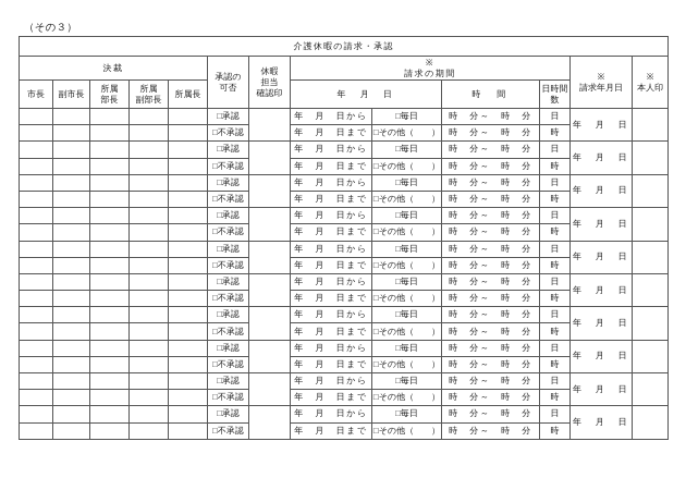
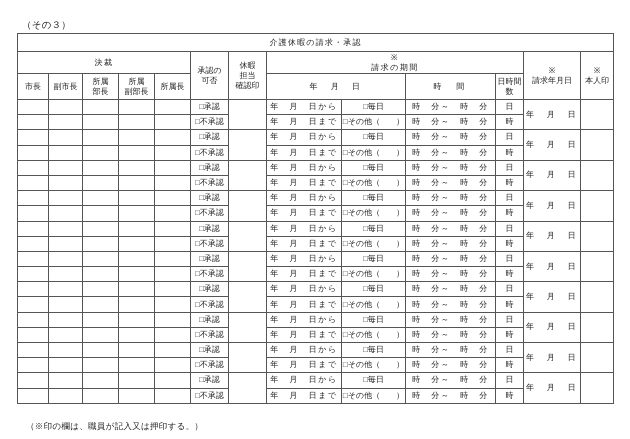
  （その３）
  介護休暇の請求・承認
  決裁	承認の 可否	休暇 担当 確認印	※ 請求の期間	※ 請求年月日	※ 本人印
  市長	副市長	所属 部長	所属 副部長	所属長	年 月 日	時 間	日時間数
  					□承認		年 月 日から	□毎日	時 分～ 時 分	日	年 月 日
  					□不承認	年 月 日まで	□その他（ ）	時 分～ 時 分	時
  					□承認		年 月 日から	□毎日	時 分～ 時 分	日	年 月 日
  					□不承認	年 月 日まで	□その他（ ）	時 分～ 時 分	時
  					□承認		年 月 日から	□毎日	時 分～ 時 分	日	年 月 日
  					□不承認	年 月 日まで	□その他（ ）	時 分～ 時 分	時
  					□承認		年 月 日から	□毎日	時 分～ 時 分	日	年 月 日
  					□不承認	年 月 日まで	□その他（ ）	時 分～ 時 分	時
  					□承認		年 月 日から	□毎日	時 分～ 時 分	日	年 月 日
  					□不承認	年 月 日まで	□その他（ ）	時 分～ 時 分	時
  					□承認		年 月 日から	□毎日	時 分～ 時 分	日	年 月 日
  					□不承認	年 月 日まで	□その他（ ）	時 分～ 時 分	時
  					□承認		年 月 日から	□毎日	時 分～ 時 分	日	年 月 日
  					□不承認	年 月 日まで	□その他（ ）	時 分～ 時 分	時
  					□承認		年 月 日から	□毎日	時 分～ 時 分	日	年 月 日
  					□不承認	年 月 日まで	□その他（ ）	時 分～ 時 分	時
  					□承認		年 月 日から	□毎日	時 分～ 時 分	日	年 月 日
  					□不承認	年 月 日まで	□その他（ ）	時 分～ 時 分	時
  					□承認		年 月 日から	□毎日	時 分～ 時 分	日	年 月 日
  					□不承認	年 月 日まで	□その他（ ）	時 分～ 時 分	時
+ （※印の欄は、職員が記入又は押印する。）
